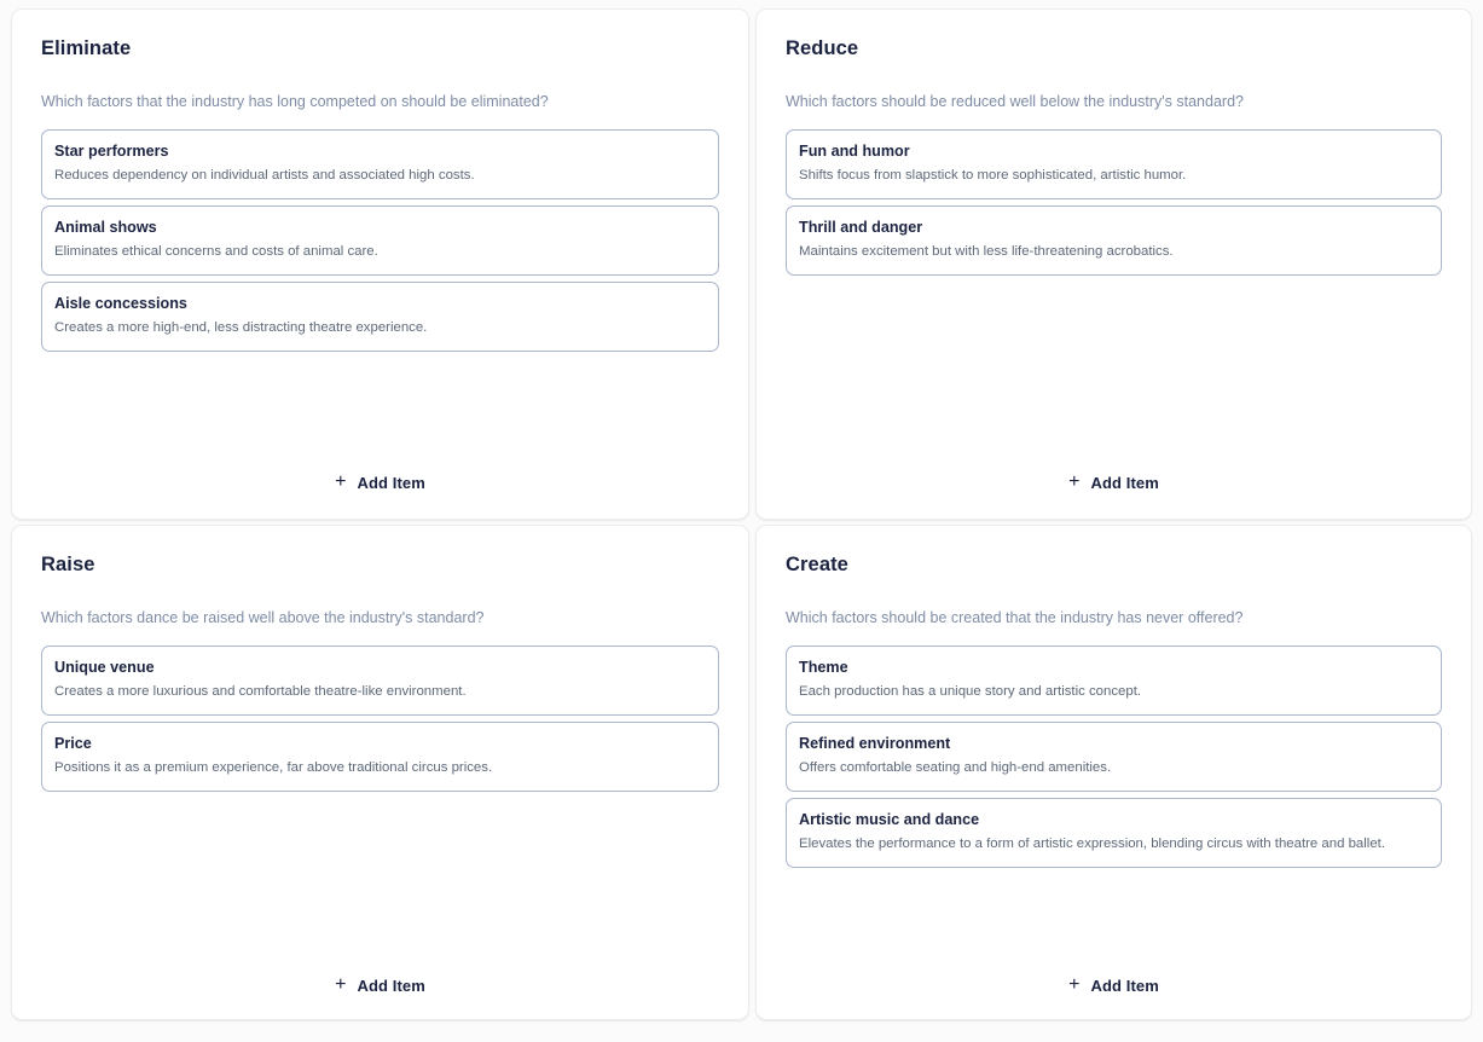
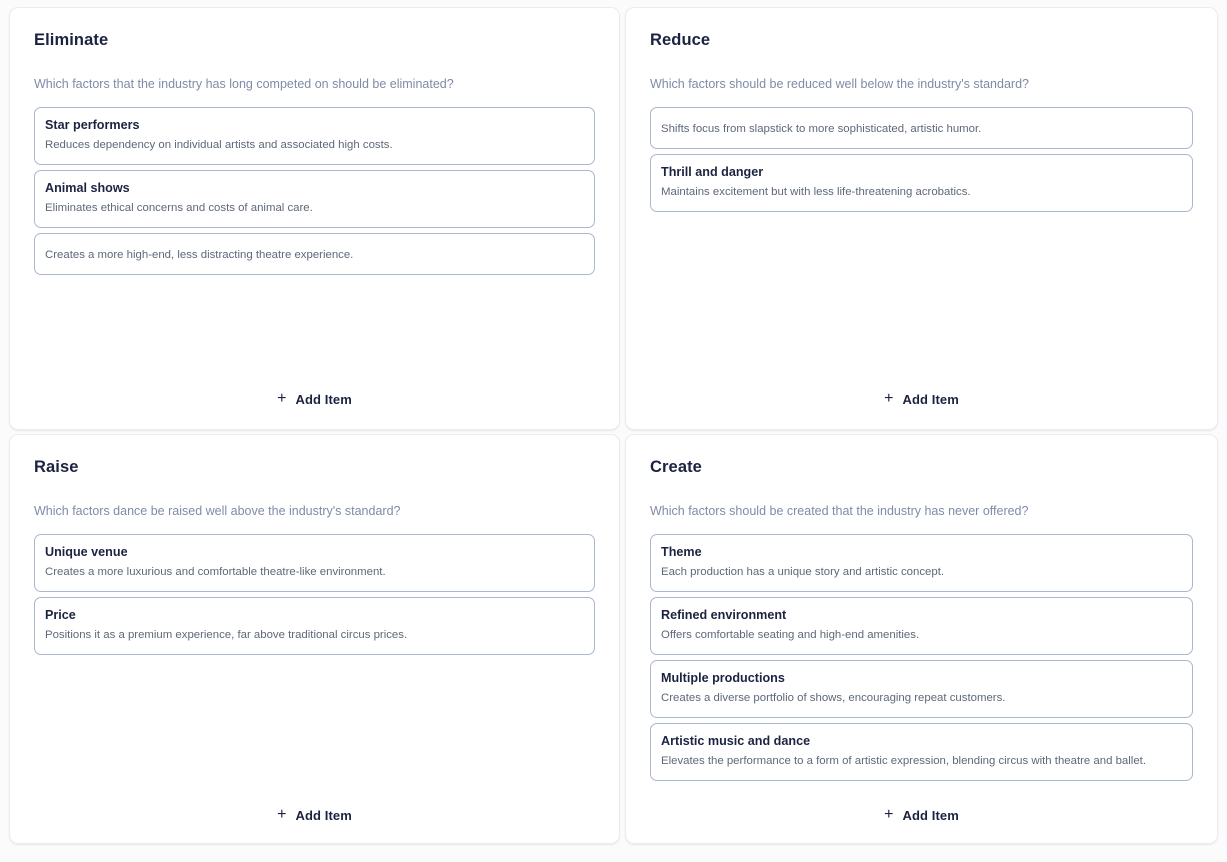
  Eliminate
  Which factors that the industry has long competed on should be eliminated?
  Star performers
  Reduces dependency on individual artists and associated high costs.
  Animal shows
  Eliminates ethical concerns and costs of animal care.
- Aisle concessions
  Creates a more high-end, less distracting theatre experience.
  +
  Add Item
  Reduce
  Which factors should be reduced well below the industry's standard?
- Fun and humor
  Shifts focus from slapstick to more sophisticated, artistic humor.
  Thrill and danger
  Maintains excitement but with less life-threatening acrobatics.
  +
  Add Item
  Raise
  Which factors dance be raised well above the industry's standard?
  Unique venue
  Creates a more luxurious and comfortable theatre-like environment.
  Price
  Positions it as a premium experience, far above traditional circus prices.
  +
  Add Item
  Create
  Which factors should be created that the industry has never offered?
  Theme
  Each production has a unique story and artistic concept.
  Refined environment
  Offers comfortable seating and high-end amenities.
+ Multiple productions
+ Creates a diverse portfolio of shows, encouraging repeat customers.
  Artistic music and dance
  Elevates the performance to a form of artistic expression, blending circus with theatre and ballet.
  +
  Add Item
